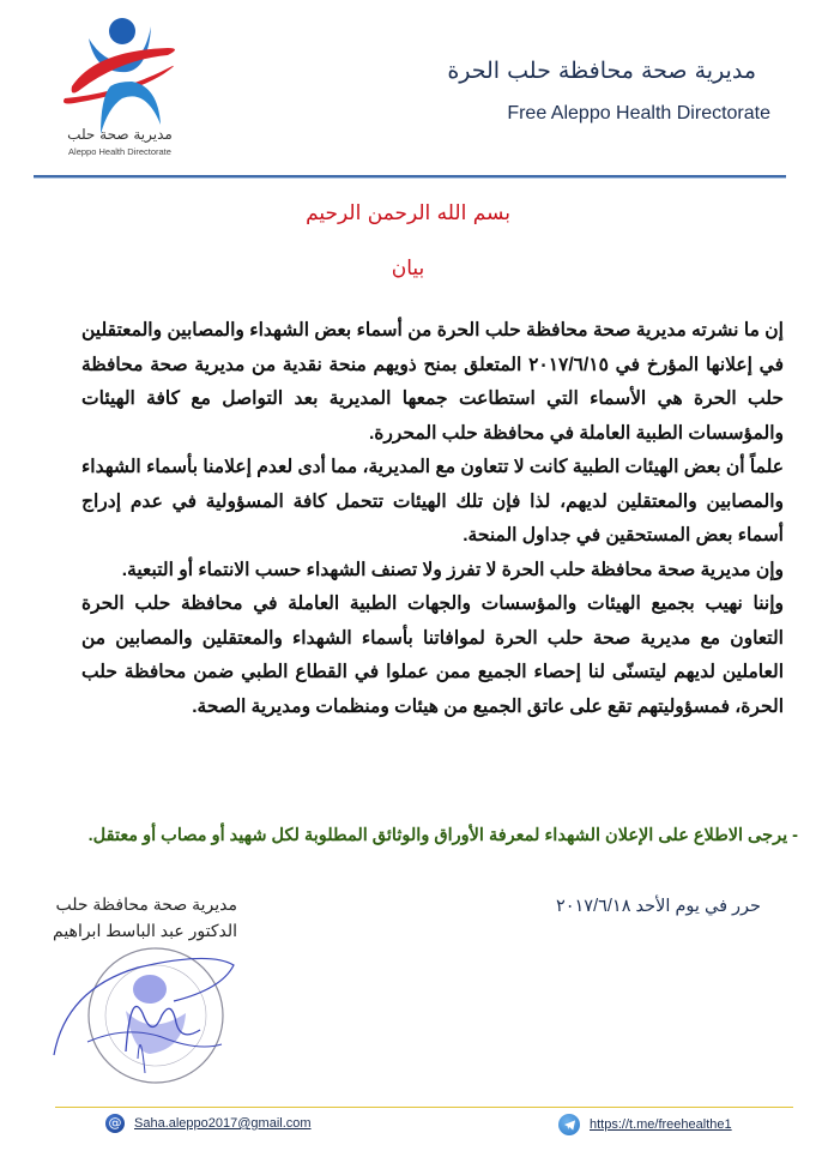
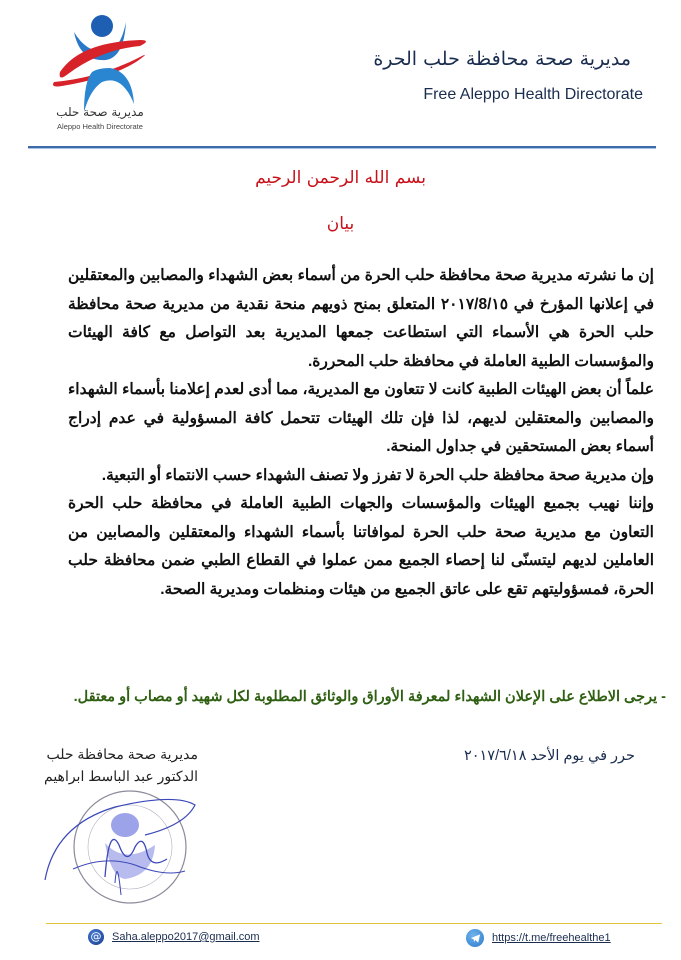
  مديرية صحة حلب
  Aleppo Health Directorate
  مديرية صحة محافظة حلب الحرة
  Free Aleppo Health Directorate
  بسم الله الرحمن الرحيم
  بيان
- إن ما نشرته مديرية صحة محافظة حلب الحرة من أسماء بعض الشهداء والمصابين والمعتقلين في إعلانها المؤرخ في ٢٠١٧/٦/١٥ المتعلق بمنح ذويهم منحة نقدية من مديرية صحة محافظة حلب الحرة هي الأسماء التي استطاعت جمعها المديرية بعد التواصل مع كافة الهيئات والمؤسسات الطبية العاملة في محافظة حلب المحررة.
+ إن ما نشرته مديرية صحة محافظة حلب الحرة من أسماء بعض الشهداء والمصابين والمعتقلين في إعلانها المؤرخ في ٢٠١٧/8/١٥ المتعلق بمنح ذويهم منحة نقدية من مديرية صحة محافظة حلب الحرة هي الأسماء التي استطاعت جمعها المديرية بعد التواصل مع كافة الهيئات والمؤسسات الطبية العاملة في محافظة حلب المحررة.
  علماً أن بعض الهيئات الطبية كانت لا تتعاون مع المديرية، مما أدى لعدم إعلامنا بأسماء الشهداء والمصابين والمعتقلين لديهم، لذا فإن تلك الهيئات تتحمل كافة المسؤولية في عدم إدراج أسماء بعض المستحقين في جداول المنحة.
  وإن مديرية صحة محافظة حلب الحرة لا تفرز ولا تصنف الشهداء حسب الانتماء أو التبعية.
  وإننا نهيب بجميع الهيئات والمؤسسات والجهات الطبية العاملة في محافظة حلب الحرة التعاون مع مديرية صحة حلب الحرة لموافاتنا بأسماء الشهداء والمعتقلين والمصابين من العاملين لديهم ليتسنّى لنا إحصاء الجميع ممن عملوا في القطاع الطبي ضمن محافظة حلب الحرة، فمسؤوليتهم تقع على عاتق الجميع من هيئات ومنظمات ومديرية الصحة.
  - يرجى الاطلاع على الإعلان الشهداء لمعرفة الأوراق والوثائق المطلوبة لكل شهيد أو مصاب أو معتقل.
  مديرية صحة محافظة حلب
  الدكتور عبد الباسط ابراهيم
  حرر في يوم الأحد ٢٠١٧/٦/١٨
  @
  Saha.aleppo2017@gmail.com
  https://t.me/freehealthe1
